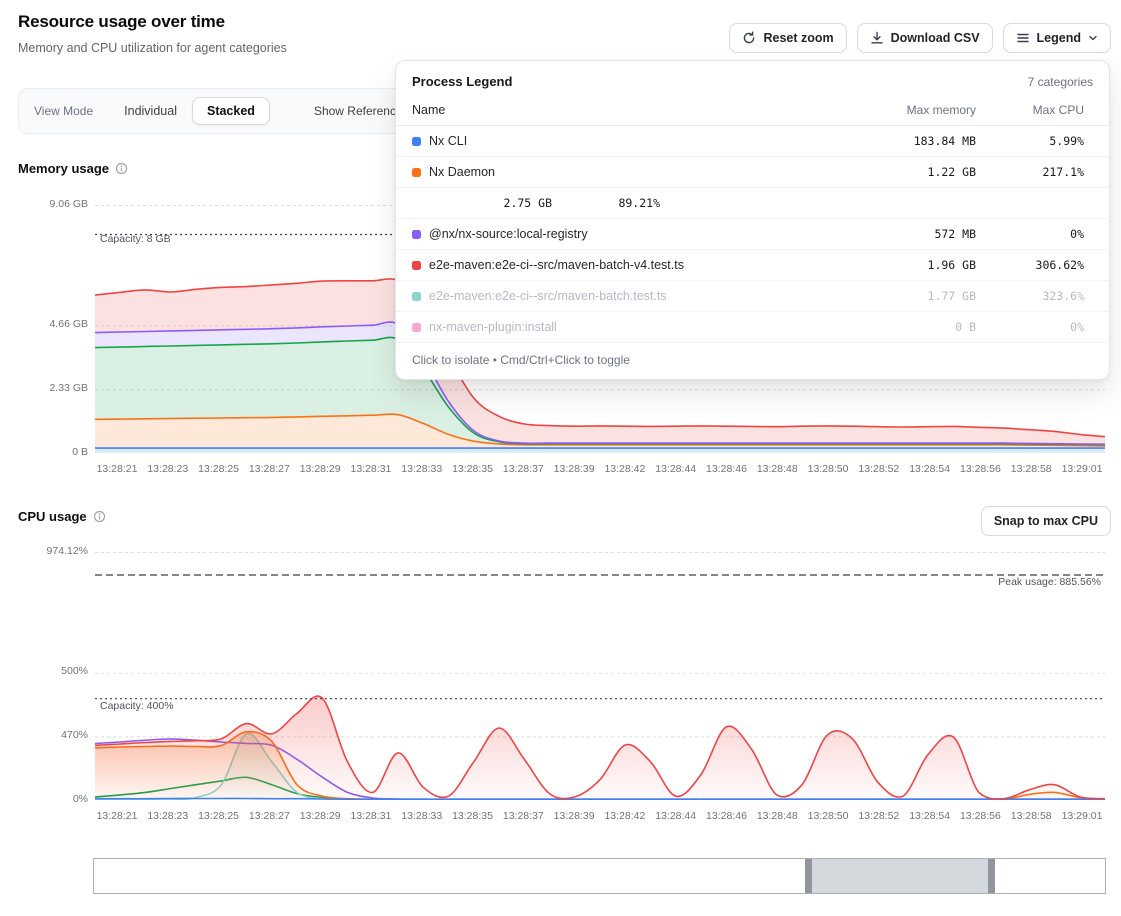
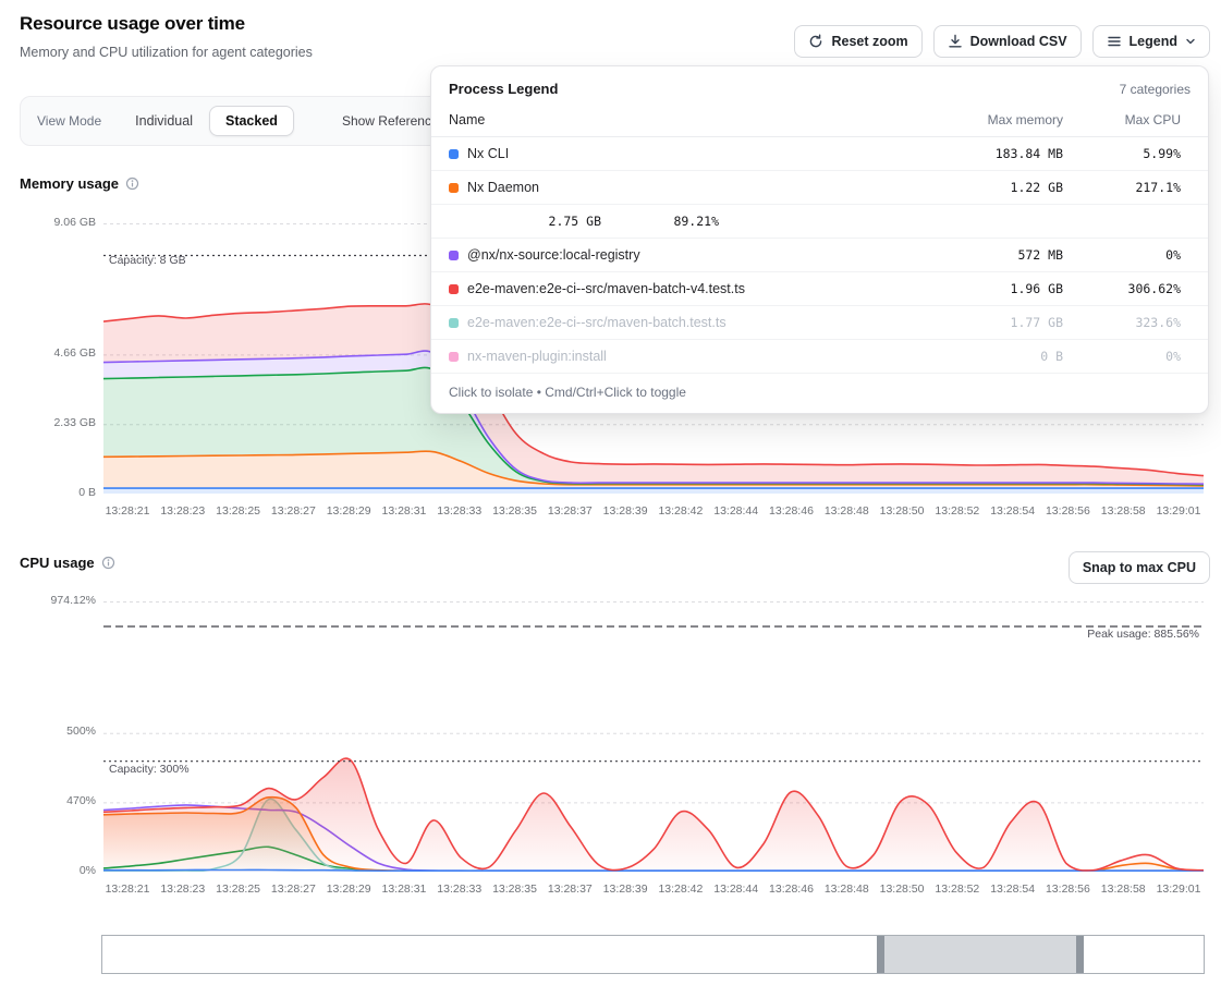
  Resource usage over time
  Memory and CPU utilization for agent categories
  Reset zoom
  Download CSV
  Legend
  View Mode
  Individual
  Stacked
  Memory usage
  Capacity: 8 GB
  CPU usage
  Snap to max CPU
  Peak usage: 885.56%
- Capacity: 400%
+ Capacity: 300%
  Process Legend
  7 categories
  Name
  Max memory
  Max CPU
  Nx CLI
  183.84 MB
  5.99%
  Nx Daemon
  1.22 GB
  217.1%
  2.75 GB
  89.21%
  @nx/nx-source:local-registry
  572 MB
  0%
  e2e-maven:e2e-ci--src/maven-batch-v4.test.ts
  1.96 GB
  306.62%
  e2e-maven:e2e-ci--src/maven-batch.test.ts
  1.77 GB
  323.6%
  nx-maven-plugin:install
  0 B
  0%
  Click to isolate • Cmd/Ctrl+Click to toggle
  9.06 GB
  4.66 GB
  2.33 GB
  0 B
  974.12%
  500%
  470%
  0%
  13:28:21
  13:28:23
  13:28:25
  13:28:27
  13:28:29
  13:28:31
  13:28:33
  13:28:35
  13:28:37
  13:28:39
  13:28:42
  13:28:44
  13:28:46
  13:28:48
  13:28:50
  13:28:52
  13:28:54
  13:28:56
  13:28:58
  13:29:01
  13:28:21
  13:28:23
  13:28:25
  13:28:27
  13:28:29
  13:28:31
  13:28:33
  13:28:35
  13:28:37
  13:28:39
  13:28:42
  13:28:44
  13:28:46
  13:28:48
  13:28:50
  13:28:52
  13:28:54
  13:28:56
  13:28:58
  13:29:01
